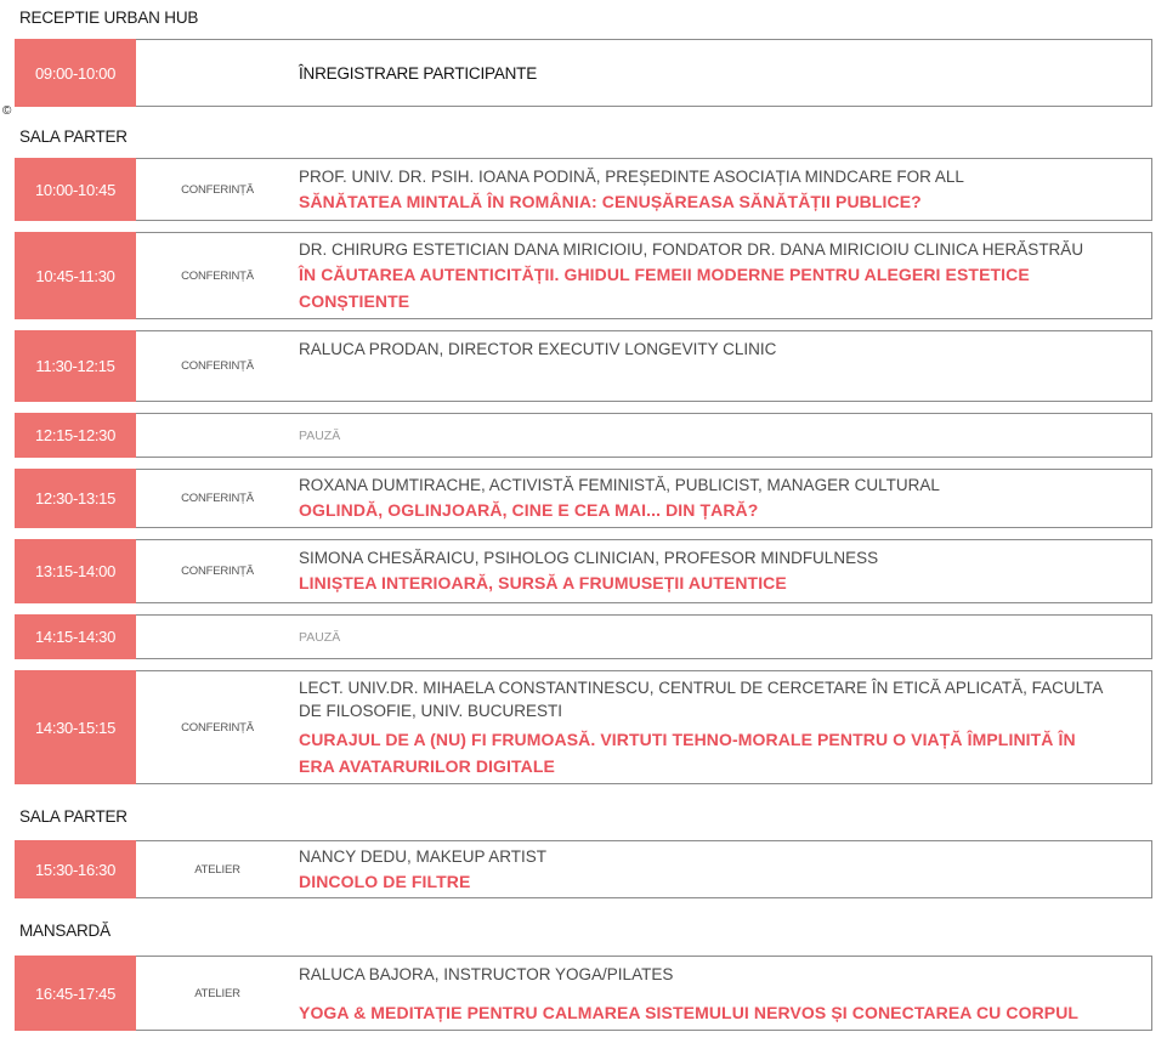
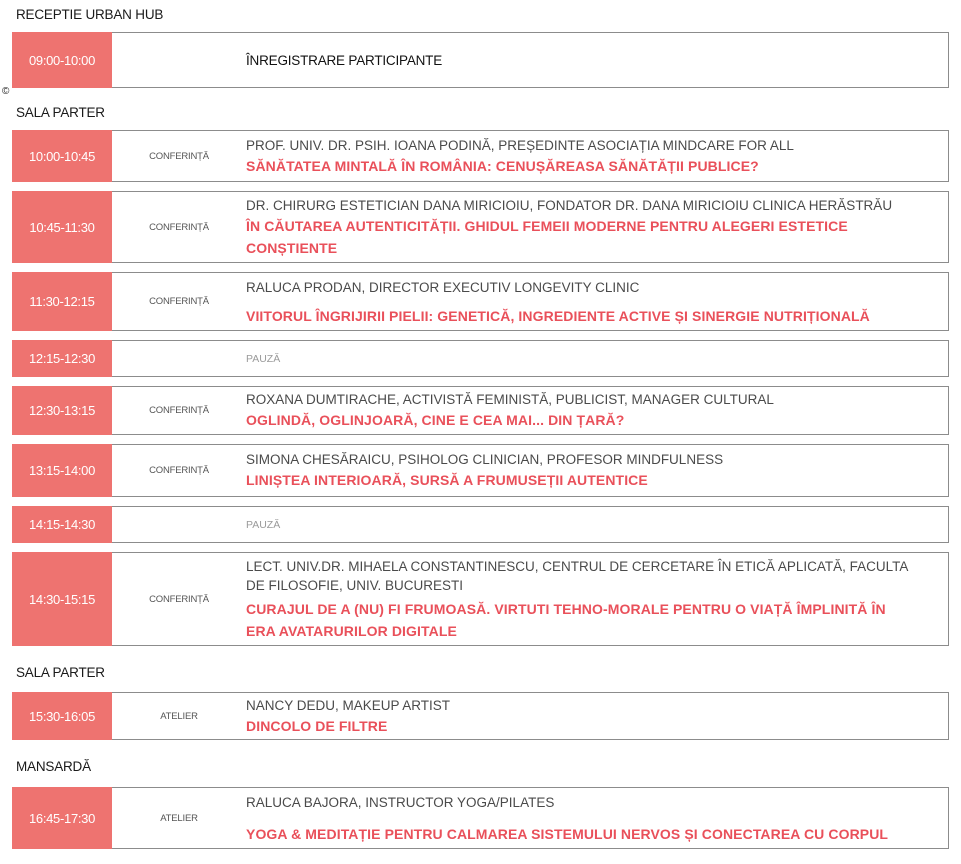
  RECEPTIE URBAN HUB
  09:00-10:00
  ÎNREGISTRARE PARTICIPANTE
  ©
  SALA PARTER
  10:00-10:45
  CONFERINȚĂ
  PROF. UNIV. DR. PSIH. IOANA PODINĂ, PREȘEDINTE ASOCIAȚIA MINDCARE FOR ALL
  SĂNĂTATEA MINTALĂ ÎN ROMÂNIA: CENUȘĂREASA SĂNĂTĂȚII PUBLICE?
  10:45-11:30
  CONFERINȚĂ
  DR. CHIRURG ESTETICIAN DANA MIRICIOIU, FONDATOR DR. DANA MIRICIOIU CLINICA HERĂSTRĂU
  ÎN CĂUTAREA AUTENTICITĂȚII. GHIDUL FEMEII MODERNE PENTRU ALEGERI ESTETICE
  CONȘTIENTE
  11:30-12:15
  CONFERINȚĂ
  RALUCA PRODAN, DIRECTOR EXECUTIV LONGEVITY CLINIC
+ VIITORUL ÎNGRIJIRII PIELII: GENETICĂ, INGREDIENTE ACTIVE ȘI SINERGIE NUTRIȚIONALĂ
  12:15-12:30
  PAUZĂ
  12:30-13:15
  CONFERINȚĂ
  ROXANA DUMTIRACHE, ACTIVISTĂ FEMINISTĂ, PUBLICIST, MANAGER CULTURAL
  OGLINDĂ, OGLINJOARĂ, CINE E CEA MAI... DIN ȚARĂ?
  13:15-14:00
  CONFERINȚĂ
  SIMONA CHESĂRAICU, PSIHOLOG CLINICIAN, PROFESOR MINDFULNESS
  LINIȘTEA INTERIOARĂ, SURSĂ A FRUMUSEȚII AUTENTICE
  14:15-14:30
  PAUZĂ
  14:30-15:15
  CONFERINȚĂ
  LECT. UNIV.DR. MIHAELA CONSTANTINESCU, CENTRUL DE CERCETARE ÎN ETICĂ APLICATĂ, FACULTA
  DE FILOSOFIE, UNIV. BUCURESTI
  CURAJUL DE A (NU) FI FRUMOASĂ. VIRTUTI TEHNO-MORALE PENTRU O VIAȚĂ ÎMPLINITĂ ÎN
  ERA AVATARURILOR DIGITALE
  SALA PARTER
- 15:30-16:30
+ 15:30-16:05
  ATELIER
  NANCY DEDU, MAKEUP ARTIST
  DINCOLO DE FILTRE
  MANSARDĂ
- 16:45-17:45
+ 16:45-17:30
  ATELIER
  RALUCA BAJORA, INSTRUCTOR YOGA/PILATES
  YOGA & MEDITAȚIE PENTRU CALMAREA SISTEMULUI NERVOS ȘI CONECTAREA CU CORPUL
